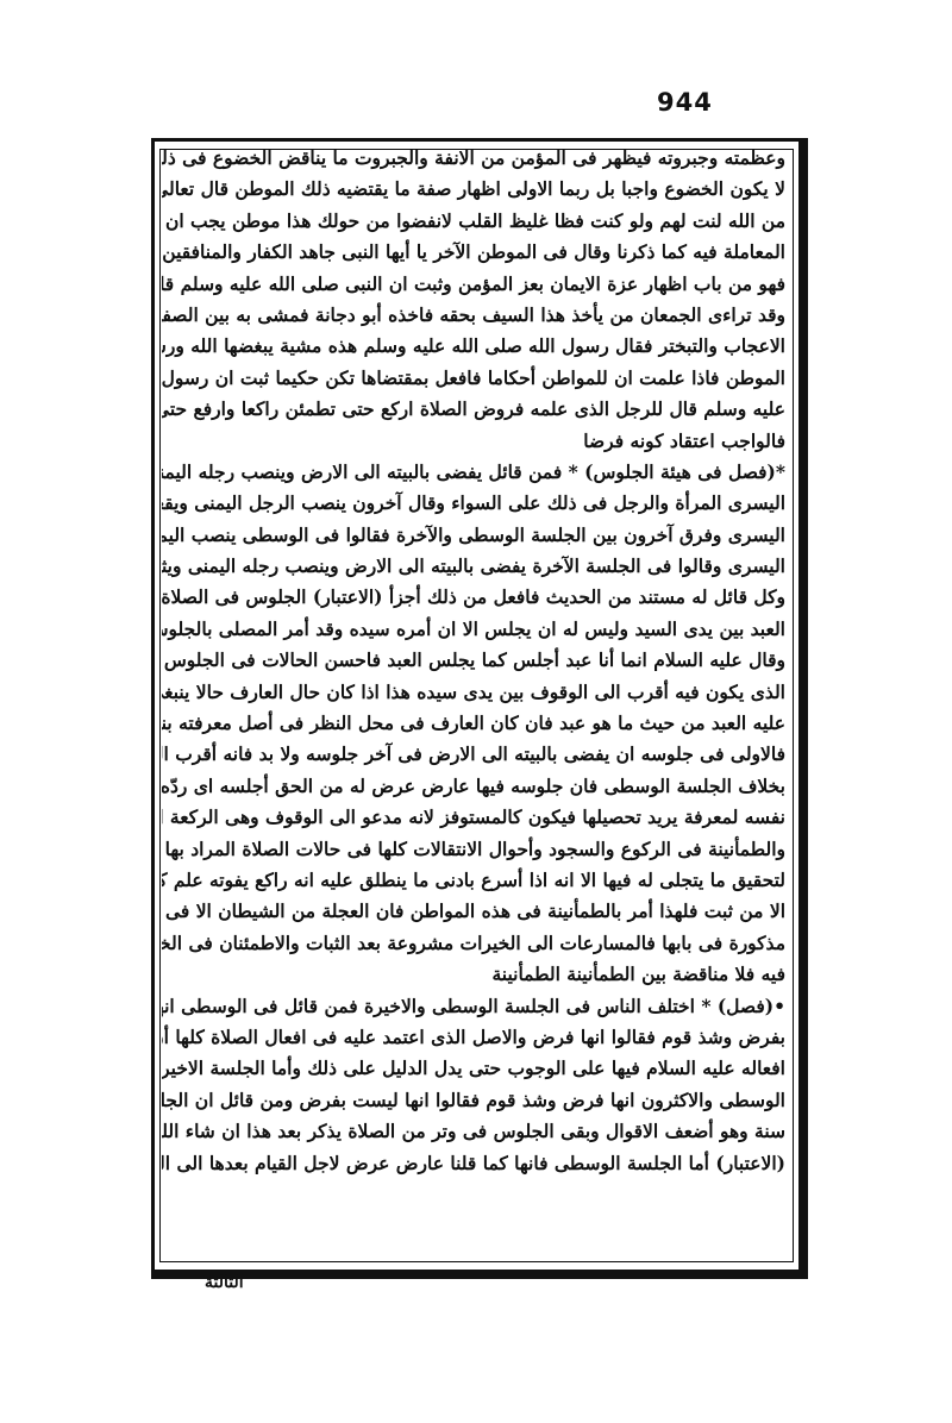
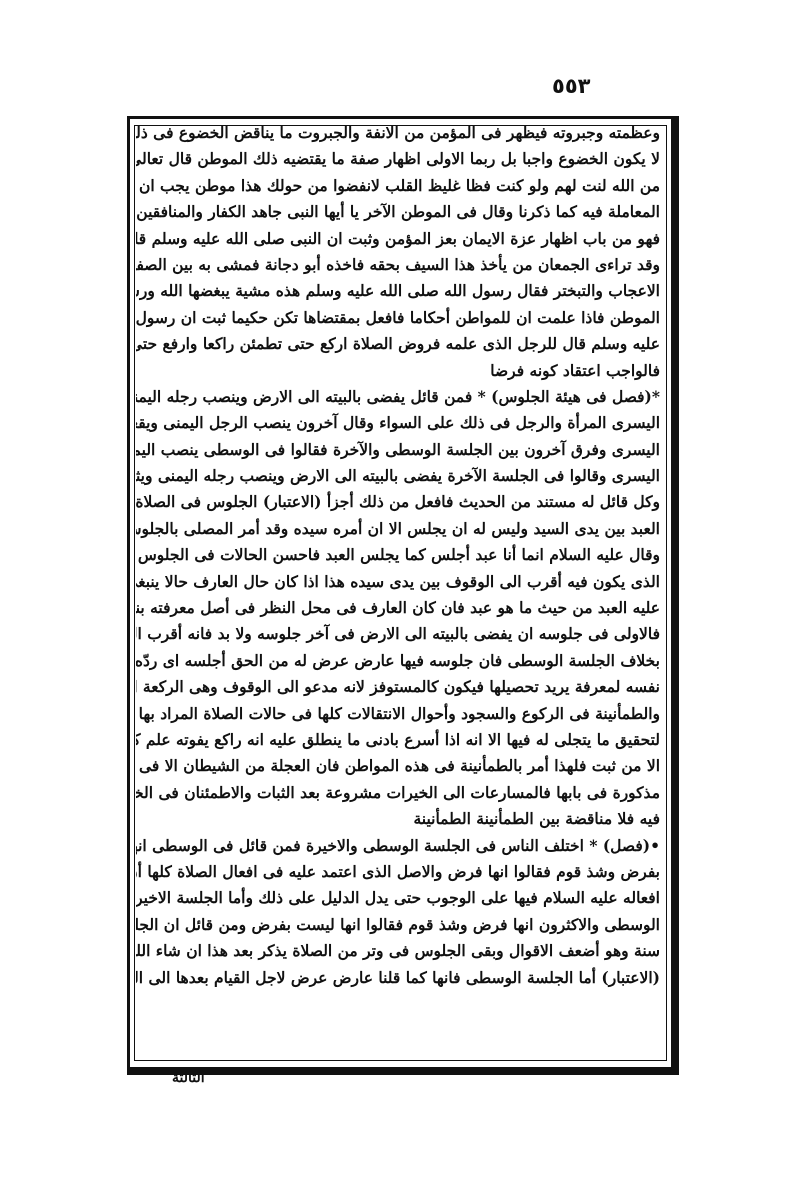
- 944
+ ٥٥٣
  وعظمته وجبروته فيظهر فى المؤمن من الانفة والجبروت ما يناقض الخضوع فى ذل
  لا يكون الخضوع واجبا بل ربما الاولى اظهار صفة ما يقتضيه ذلك الموطن قال تعالى
  من الله لنت لهم ولو كنت فظا غليظ القلب لانفضوا من حولك هذا موطن يجب ان
  المعاملة فيه كما ذكرنا وقال فى الموطن الآخر يا أيها النبى جاهد الكفار والمنافقين
  فهو من باب اظهار عزة الايمان بعز المؤمن وثبت ان النبى صلى الله عليه وسلم قا
  وقد تراءى الجمعان من يأخذ هذا السيف بحقه فاخذه أبو دجانة فمشى به بين الصف
  الاعجاب والتبختر فقال رسول الله صلى الله عليه وسلم هذه مشية يبغضها الله ور
  الموطن فاذا علمت ان للمواطن أحكاما فافعل بمقتضاها تكن حكيما ثبت ان رسول
  عليه وسلم قال للرجل الذى علمه فروض الصلاة اركع حتى تطمئن راكعا وارفع حتى
  فالواجب اعتقاد كونه فرضا
  *(فصل فى هيئة الجلوس) * فمن قائل يفضى بالبيته الى الارض وينصب رجله اليمن
  اليسرى المرأة والرجل فى ذلك على السواء وقال آخرون ينصب الرجل اليمنى ويق
  اليسرى وفرق آخرون بين الجلسة الوسطى والآخرة فقالوا فى الوسطى ينصب اليم
  اليسرى وقالوا فى الجلسة الآخرة يفضى بالبيته الى الارض وينصب رجله اليمنى ويث
  وكل قائل له مستند من الحديث فافعل من ذلك أجزأ (الاعتبار) الجلوس فى الصلاة
  العبد بين يدى السيد وليس له ان يجلس الا ان أمره سيده وقد أمر المصلى بالجلو
  وقال عليه السلام انما أنا عبد أجلس كما يجلس العبد فاحسن الحالات فى الجلوس
  الذى يكون فيه أقرب الى الوقوف بين يدى سيده هذا اذا كان حال العارف حالا ينبغ
  عليه العبد من حيث ما هو عبد فان كان العارف فى محل النظر فى أصل معرفته بن
  فالاولى فى جلوسه ان يفضى بالبيته الى الارض فى آخر جلوسه ولا بد فانه أقرب ال
  بخلاف الجلسة الوسطى فان جلوسه فيها عارض عرض له من الحق أجلسه اى ردّه
  نفسه لمعرفة يريد تحصيلها فيكون كالمستوفز لانه مدعو الى الوقوف وهى الركعة ا
  والطمأنينة فى الركوع والسجود وأحوال الانتقالات كلها فى حالات الصلاة المراد بها
  لتحقيق ما يتجلى له فيها الا انه اذا أسرع بادنى ما ينطلق عليه انه راكع يفوته علم ك
  الا من ثبت فلهذا أمر بالطمأنينة فى هذه المواطن فان العجلة من الشيطان الا فى
  مذكورة فى بابها فالمسارعات الى الخيرات مشروعة بعد الثبات والاطمئنان فى الخ
  فيه فلا مناقضة بين الطمأنينة الطمأنينة
  •(فصل) * اختلف الناس فى الجلسة الوسطى والاخيرة فمن قائل فى الوسطى ان
  بفرض وشذ قوم فقالوا انها فرض والاصل الذى اعتمد عليه فى افعال الصلاة كلها أ
  افعاله عليه السلام فيها على الوجوب حتى يدل الدليل على ذلك وأما الجلسة الاخير
  الوسطى والاكثرون انها فرض وشذ قوم فقالوا انها ليست بفرض ومن قائل ان الجل
  سنة وهو أضعف الاقوال وبقى الجلوس فى وتر من الصلاة يذكر بعد هذا ان شاء الل
  (الاعتبار) أما الجلسة الوسطى فانها كما قلنا عارض عرض لاجل القيام بعدها الى ال
  الثالثة
